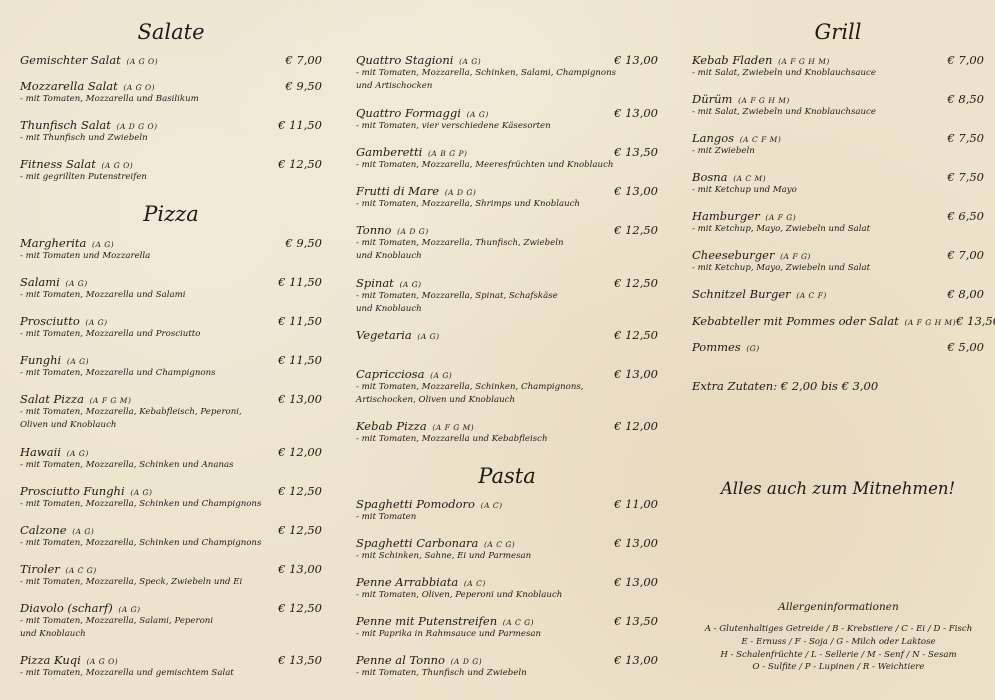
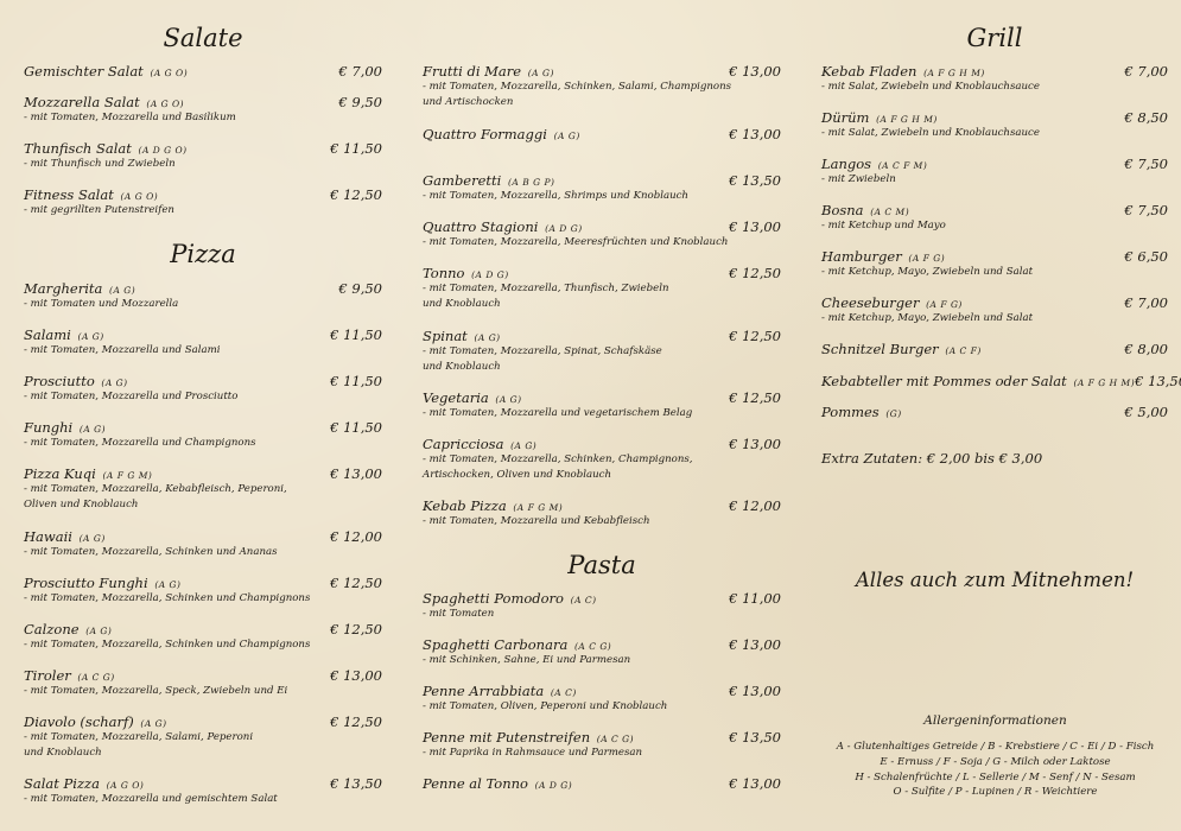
  Salate
  Gemischter Salat (A G O)
  € 7,00
  Mozzarella Salat (A G O)
  € 9,50
  - mit Tomaten, Mozzarella und Basilikum
  Thunfisch Salat (A D G O)
  € 11,50
  - mit Thunfisch und Zwiebeln
  Fitness Salat (A G O)
  € 12,50
  - mit gegrillten Putenstreifen
  Pizza
  Margherita (A G)
  € 9,50
  - mit Tomaten und Mozzarella
  Salami (A G)
  € 11,50
  - mit Tomaten, Mozzarella und Salami
  Prosciutto (A G)
  € 11,50
  - mit Tomaten, Mozzarella und Prosciutto
  Funghi (A G)
  € 11,50
  - mit Tomaten, Mozzarella und Champignons
- Salat Pizza (A F G M)
+ Pizza Kuqi (A F G M)
  € 13,00
  - mit Tomaten, Mozzarella, Kebabfleisch, Peperoni,
  Oliven und Knoblauch
  Hawaii (A G)
  € 12,00
  - mit Tomaten, Mozzarella, Schinken und Ananas
  Prosciutto Funghi (A G)
  € 12,50
  - mit Tomaten, Mozzarella, Schinken und Champignons
  Calzone (A G)
  € 12,50
  - mit Tomaten, Mozzarella, Schinken und Champignons
  Tiroler (A C G)
  € 13,00
  - mit Tomaten, Mozzarella, Speck, Zwiebeln und Ei
  Diavolo (scharf) (A G)
  € 12,50
  - mit Tomaten, Mozzarella, Salami, Peperoni
  und Knoblauch
- Pizza Kuqi (A G O)
+ Salat Pizza (A G O)
  € 13,50
  - mit Tomaten, Mozzarella und gemischtem Salat
- Quattro Stagioni (A G)
+ Frutti di Mare (A G)
  € 13,00
  - mit Tomaten, Mozzarella, Schinken, Salami, Champignons
  und Artischocken
  Quattro Formaggi (A G)
  € 13,00
- - mit Tomaten, vier verschiedene Käsesorten
  Gamberetti (A B G P)
  € 13,50
- - mit Tomaten, Mozzarella, Meeresfrüchten und Knoblauch
+ - mit Tomaten, Mozzarella, Shrimps und Knoblauch
- Frutti di Mare (A D G)
+ Quattro Stagioni (A D G)
  € 13,00
- - mit Tomaten, Mozzarella, Shrimps und Knoblauch
+ - mit Tomaten, Mozzarella, Meeresfrüchten und Knoblauch
  Tonno (A D G)
  € 12,50
  - mit Tomaten, Mozzarella, Thunfisch, Zwiebeln
  und Knoblauch
  Spinat (A G)
  € 12,50
  - mit Tomaten, Mozzarella, Spinat, Schafskäse
  und Knoblauch
  Vegetaria (A G)
  € 12,50
+ - mit Tomaten, Mozzarella und vegetarischem Belag
  Capricciosa (A G)
  € 13,00
  - mit Tomaten, Mozzarella, Schinken, Champignons,
  Artischocken, Oliven und Knoblauch
  Kebab Pizza (A F G M)
  € 12,00
  - mit Tomaten, Mozzarella und Kebabfleisch
  Pasta
  Spaghetti Pomodoro (A C)
  € 11,00
  - mit Tomaten
  Spaghetti Carbonara (A C G)
  € 13,00
  - mit Schinken, Sahne, Ei und Parmesan
  Penne Arrabbiata (A C)
  € 13,00
  - mit Tomaten, Oliven, Peperoni und Knoblauch
  Penne mit Putenstreifen (A C G)
  € 13,50
  - mit Paprika in Rahmsauce und Parmesan
  Penne al Tonno (A D G)
  € 13,00
- - mit Tomaten, Thunfisch und Zwiebeln
  Grill
  Kebab Fladen (A F G H M)
  € 7,00
  - mit Salat, Zwiebeln und Knoblauchsauce
  Dürüm (A F G H M)
  € 8,50
  - mit Salat, Zwiebeln und Knoblauchsauce
  Langos (A C F M)
  € 7,50
  - mit Zwiebeln
  Bosna (A C M)
  € 7,50
  - mit Ketchup und Mayo
  Hamburger (A F G)
  € 6,50
  - mit Ketchup, Mayo, Zwiebeln und Salat
  Cheeseburger (A F G)
  € 7,00
  - mit Ketchup, Mayo, Zwiebeln und Salat
  Schnitzel Burger (A C F)
  € 8,00
  Kebabteller mit Pommes oder Salat (A F G H M)
  € 13,5
  Pommes (G)
  € 5,00
  Extra Zutaten: € 2,00 bis € 3,00
  Alles auch zum Mitnehmen!
  Allergeninformationen
  A - Glutenhaltiges Getreide / B - Krebstiere / C - Ei / D - Fisch
  E - Ernuss / F - Soja / G - Milch oder Laktose
  H - Schalenfrüchte / L - Sellerie / M - Senf / N - Sesam
  O - Sulfite / P - Lupinen / R - Weichtiere
